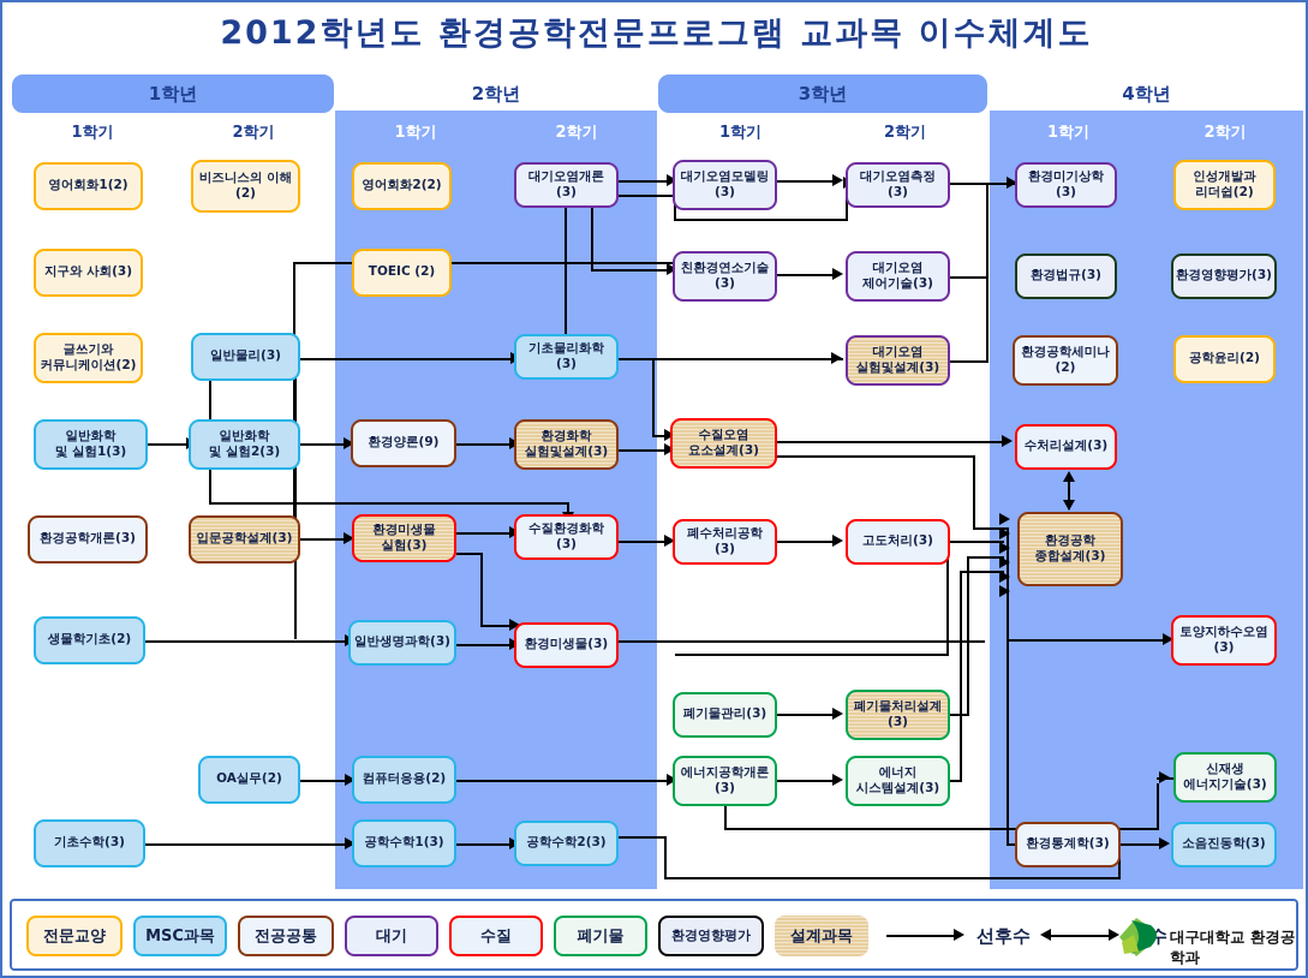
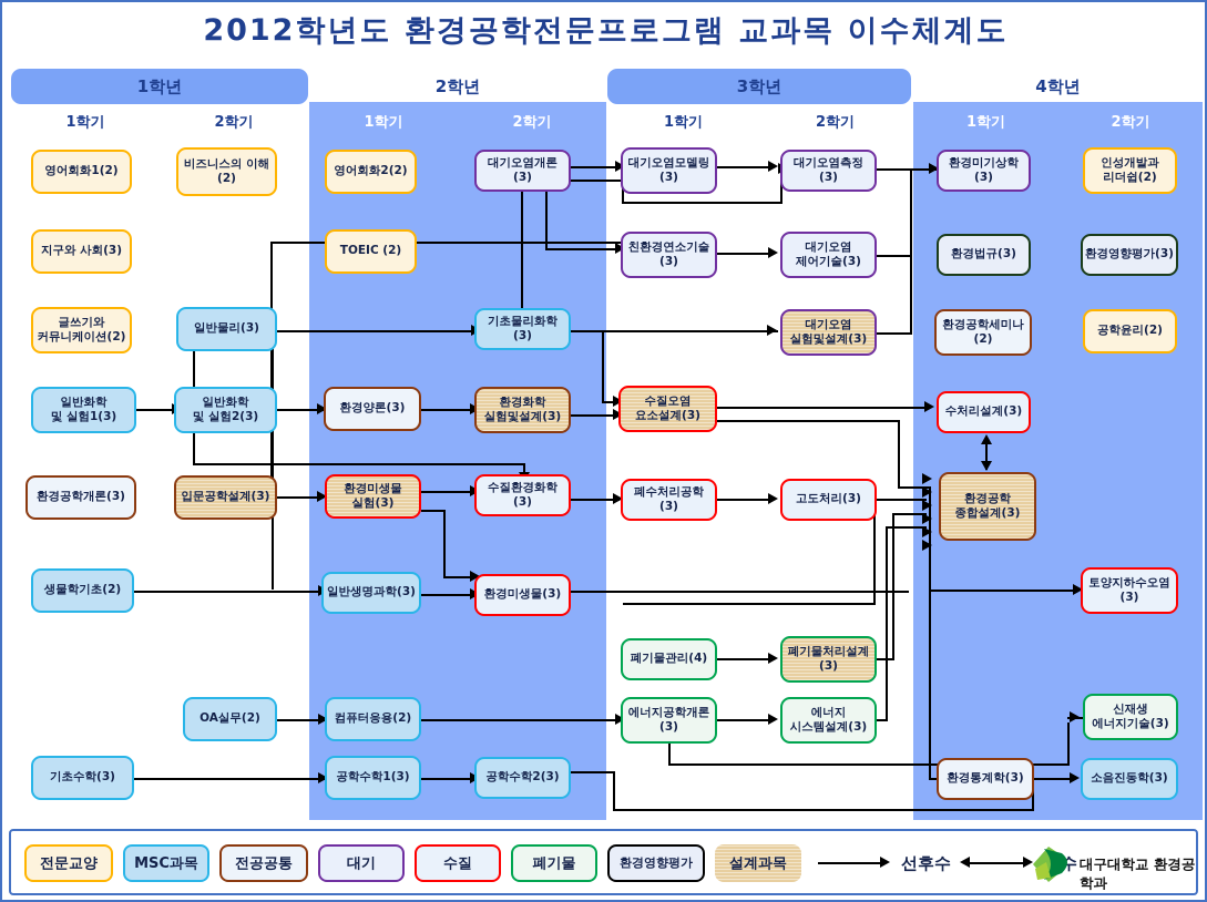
  2012학년도 환경공학전문프로그램 교과목 이수체계도
  1학년
  2학년
  3학년
  4학년
  1학기
  2학기
  1학기
  2학기
  1학기
  2학기
  1학기
  2학기
  영어회화1(2)
  지구와 사회(3)
  글쓰기와
  커뮤니케이션(2)
  일반화학
  및 실험1(3)
  환경공학개론(3)
  생물학기초(2)
  기초수학(3)
  비즈니스의 이해
  (2)
  일반물리(3)
  일반화학
  및 실험2(3)
  입문공학설계(3)
  OA실무(2)
  공학수학1(3)
  영어회화2(2)
  TOEIC (2)
- 환경양론(9)
+ 환경양론(3)
  환경미생물
  실험(3)
  일반생명과학(3)
  컴퓨터응용(2)
  대기오염개론(3)
  기초물리화학(3)
  환경화학
  실험및설계(3)
  수질환경화학(3)
  환경미생물(3)
  공학수학2(3)
  대기오염모델링
  (3)
  친환경연소기술
  (3)
  수질오염
  요소설계(3)
  폐수처리공학(3)
- 폐기물관리(3)
+ 폐기물관리(4)
  에너지공학개론
  (3)
  대기오염측정(3)
  대기오염
  제어기술(3)
  대기오염
  실험및설계(3)
  고도처리(3)
  폐기물처리설계
  (3)
  에너지
  시스템설계(3)
  환경미기상학(3)
  환경법규(3)
  환경공학세미나
  (2)
  수처리설계(3)
  환경공학
  종합설계(3)
  환경통계학(3)
  인성개발과
  리더쉽(2)
  환경영향평가(3)
  공학윤리(2)
  토양지하수오염
  (3)
  신재생
  에너지기술(3)
  소음진동학(3)
  전문교양
  MSC과목
  전공공통
  대기
  수질
  폐기물
  환경영향평가
  설계과목
  선후수
  대구대학교 환경공학과
